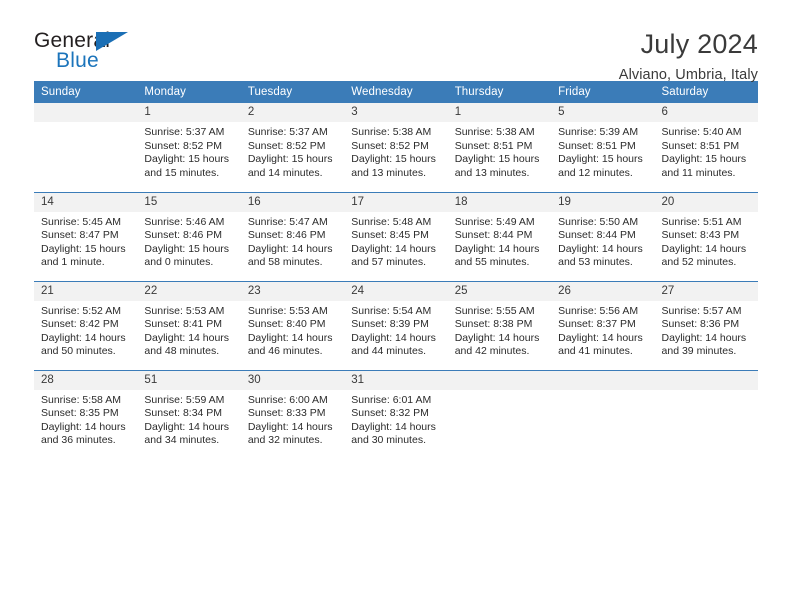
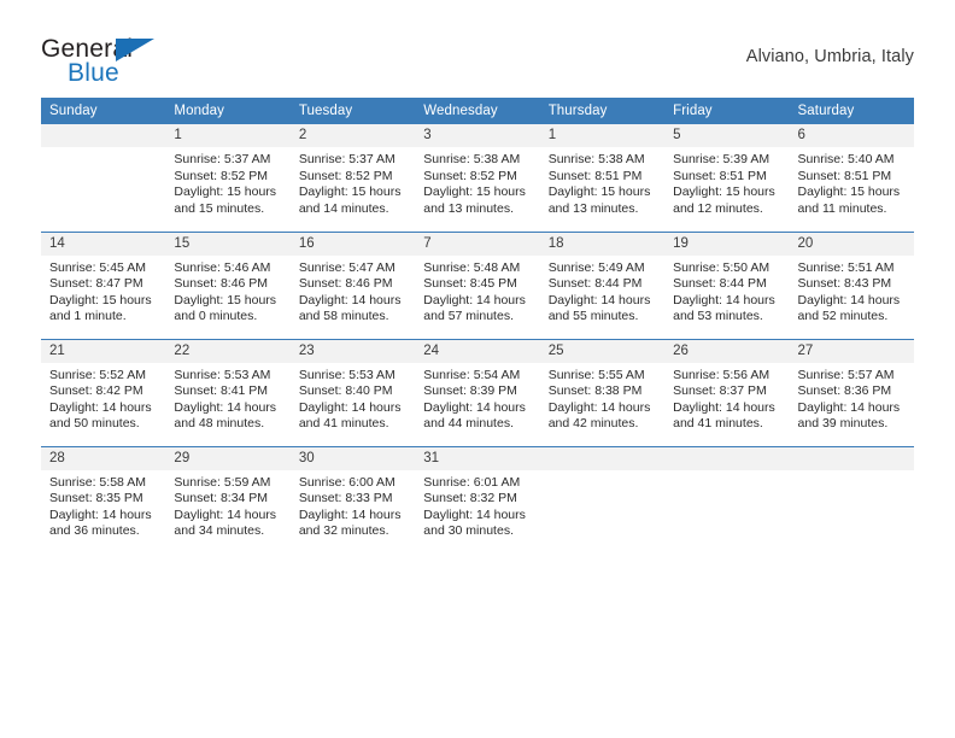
  General
  Blue
- July 2024
  Alviano, Umbria, Italy
  Sunday	Monday	Tuesday	Wednesday	Thursday	Friday	Saturday
  	1Sunrise: 5:37 AMSunset: 8:52 PMDaylight: 15 hoursand 15 minutes.	2Sunrise: 5:37 AMSunset: 8:52 PMDaylight: 15 hoursand 14 minutes.	3Sunrise: 5:38 AMSunset: 8:52 PMDaylight: 15 hoursand 13 minutes.	1Sunrise: 5:38 AMSunset: 8:51 PMDaylight: 15 hoursand 13 minutes.	5Sunrise: 5:39 AMSunset: 8:51 PMDaylight: 15 hoursand 12 minutes.	6Sunrise: 5:40 AMSunset: 8:51 PMDaylight: 15 hoursand 11 minutes.
- 14Sunrise: 5:45 AMSunset: 8:47 PMDaylight: 15 hoursand 1 minute.	15Sunrise: 5:46 AMSunset: 8:46 PMDaylight: 15 hoursand 0 minutes.	16Sunrise: 5:47 AMSunset: 8:46 PMDaylight: 14 hoursand 58 minutes.	17Sunrise: 5:48 AMSunset: 8:45 PMDaylight: 14 hoursand 57 minutes.	18Sunrise: 5:49 AMSunset: 8:44 PMDaylight: 14 hoursand 55 minutes.	19Sunrise: 5:50 AMSunset: 8:44 PMDaylight: 14 hoursand 53 minutes.	20Sunrise: 5:51 AMSunset: 8:43 PMDaylight: 14 hoursand 52 minutes.
+ 14Sunrise: 5:45 AMSunset: 8:47 PMDaylight: 15 hoursand 1 minute.	15Sunrise: 5:46 AMSunset: 8:46 PMDaylight: 15 hoursand 0 minutes.	16Sunrise: 5:47 AMSunset: 8:46 PMDaylight: 14 hoursand 58 minutes.	7Sunrise: 5:48 AMSunset: 8:45 PMDaylight: 14 hoursand 57 minutes.	18Sunrise: 5:49 AMSunset: 8:44 PMDaylight: 14 hoursand 55 minutes.	19Sunrise: 5:50 AMSunset: 8:44 PMDaylight: 14 hoursand 53 minutes.	20Sunrise: 5:51 AMSunset: 8:43 PMDaylight: 14 hoursand 52 minutes.
- 21Sunrise: 5:52 AMSunset: 8:42 PMDaylight: 14 hoursand 50 minutes.	22Sunrise: 5:53 AMSunset: 8:41 PMDaylight: 14 hoursand 48 minutes.	23Sunrise: 5:53 AMSunset: 8:40 PMDaylight: 14 hoursand 46 minutes.	24Sunrise: 5:54 AMSunset: 8:39 PMDaylight: 14 hoursand 44 minutes.	25Sunrise: 5:55 AMSunset: 8:38 PMDaylight: 14 hoursand 42 minutes.	26Sunrise: 5:56 AMSunset: 8:37 PMDaylight: 14 hoursand 41 minutes.	27Sunrise: 5:57 AMSunset: 8:36 PMDaylight: 14 hoursand 39 minutes.
+ 21Sunrise: 5:52 AMSunset: 8:42 PMDaylight: 14 hoursand 50 minutes.	22Sunrise: 5:53 AMSunset: 8:41 PMDaylight: 14 hoursand 48 minutes.	23Sunrise: 5:53 AMSunset: 8:40 PMDaylight: 14 hoursand 41 minutes.	24Sunrise: 5:54 AMSunset: 8:39 PMDaylight: 14 hoursand 44 minutes.	25Sunrise: 5:55 AMSunset: 8:38 PMDaylight: 14 hoursand 42 minutes.	26Sunrise: 5:56 AMSunset: 8:37 PMDaylight: 14 hoursand 41 minutes.	27Sunrise: 5:57 AMSunset: 8:36 PMDaylight: 14 hoursand 39 minutes.
- 28Sunrise: 5:58 AMSunset: 8:35 PMDaylight: 14 hoursand 36 minutes.	51Sunrise: 5:59 AMSunset: 8:34 PMDaylight: 14 hoursand 34 minutes.	30Sunrise: 6:00 AMSunset: 8:33 PMDaylight: 14 hoursand 32 minutes.	31Sunrise: 6:01 AMSunset: 8:32 PMDaylight: 14 hoursand 30 minutes.
+ 28Sunrise: 5:58 AMSunset: 8:35 PMDaylight: 14 hoursand 36 minutes.	29Sunrise: 5:59 AMSunset: 8:34 PMDaylight: 14 hoursand 34 minutes.	30Sunrise: 6:00 AMSunset: 8:33 PMDaylight: 14 hoursand 32 minutes.	31Sunrise: 6:01 AMSunset: 8:32 PMDaylight: 14 hoursand 30 minutes.
